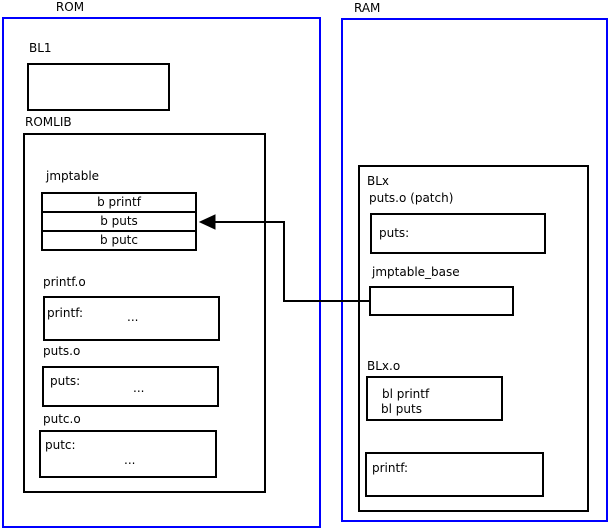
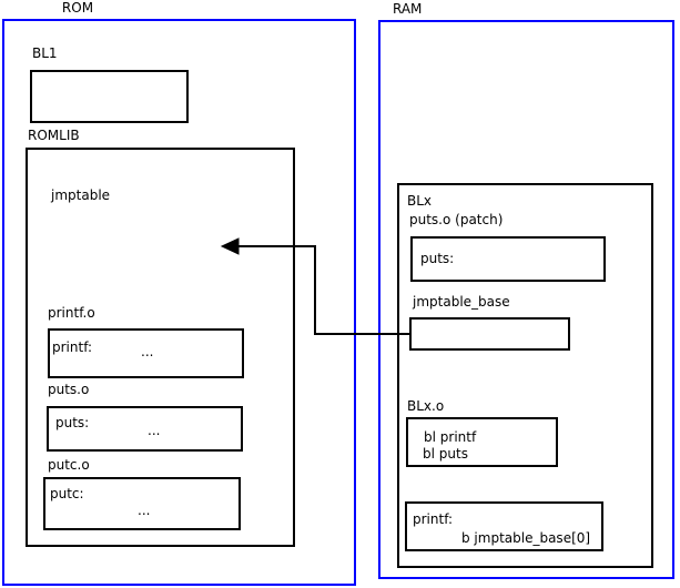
  ROM
  BL1
  ROMLIB
  jmptable
- b printf
- b puts
- b putc
  printf.o
  printf:
  ...
  puts.o
  puts:
  ...
  putc.o
  putc:
  ...
  RAM
  BLx
  puts.o (patch)
  puts:
  jmptable_base
  BLx.o
  bl printf
  bl puts
  printf:
+ b jmptable_base[0]
